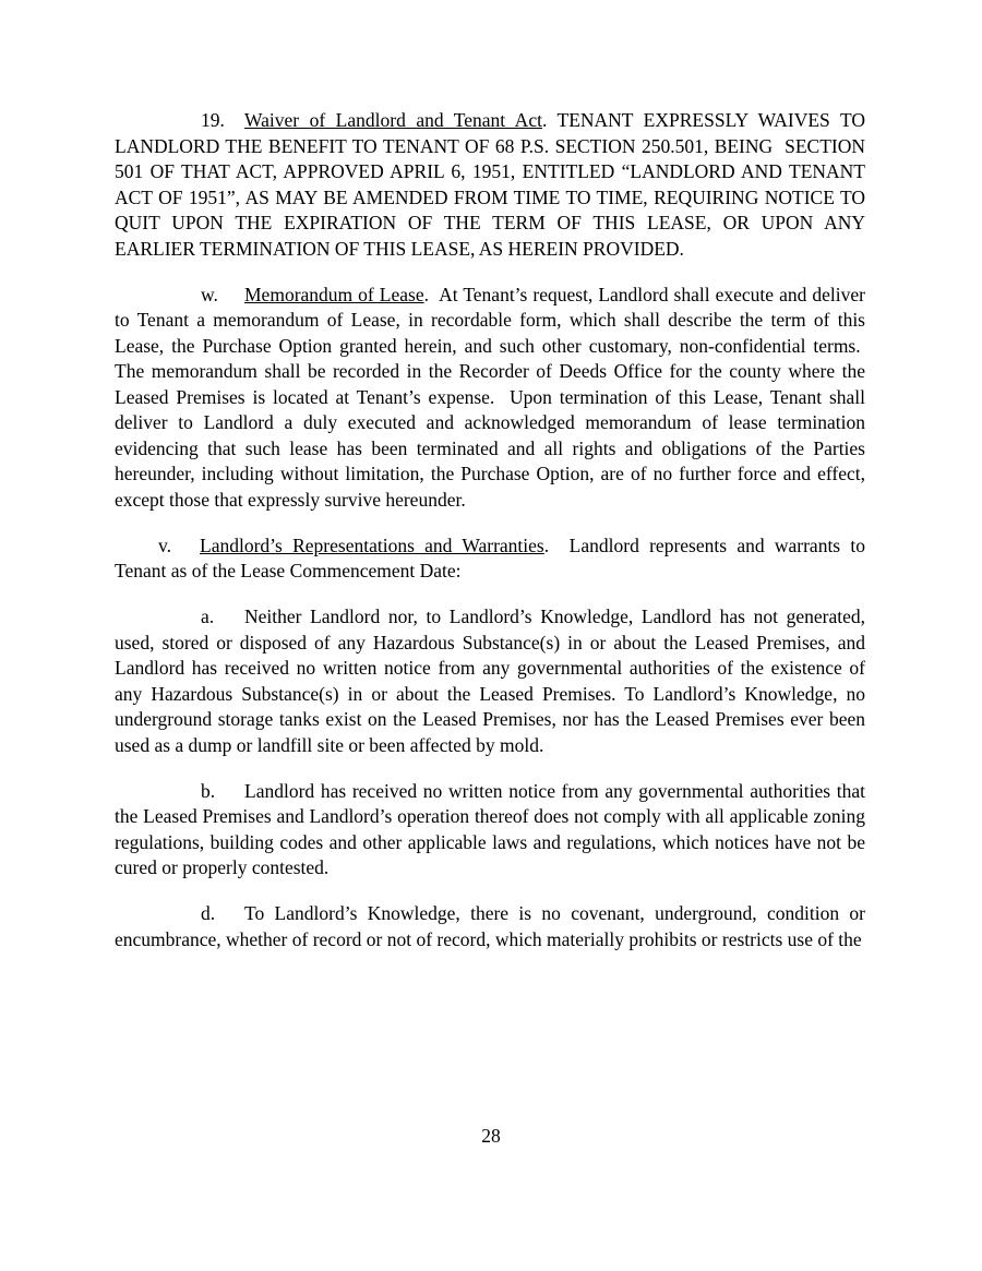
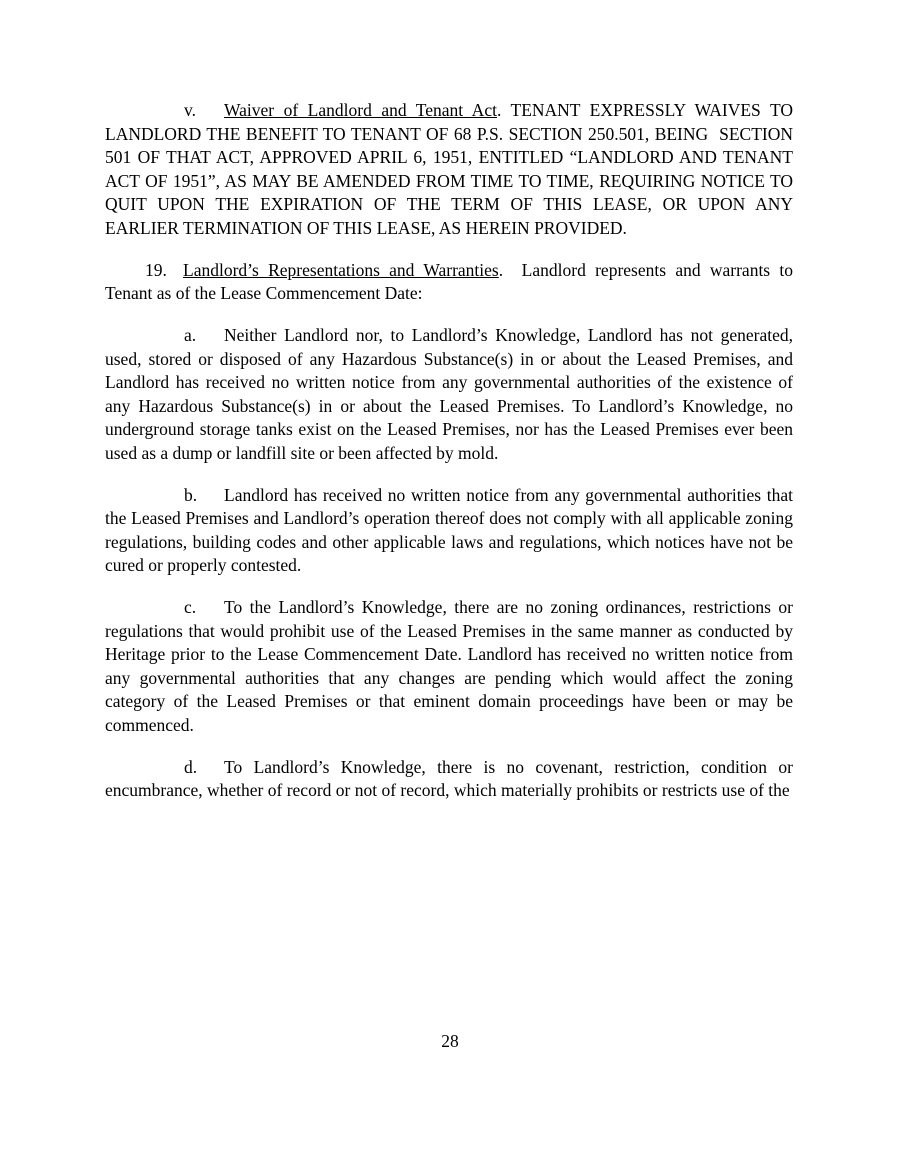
- 19. Waiver of Landlord and Tenant Act. TENANT EXPRESSLY WAIVES TO LANDLORD THE BENEFIT TO TENANT OF 68 P.S. SECTION 250.501, BEING SECTION 501 OF THAT ACT, APPROVED APRIL 6, 1951, ENTITLED “LANDLORD AND TENANT ACT OF 1951”, AS MAY BE AMENDED FROM TIME TO TIME, REQUIRING NOTICE TO QUIT UPON THE EXPIRATION OF THE TERM OF THIS LEASE, OR UPON ANY EARLIER TERMINATION OF THIS LEASE, AS HEREIN PROVIDED.
+ v. Waiver of Landlord and Tenant Act. TENANT EXPRESSLY WAIVES TO LANDLORD THE BENEFIT TO TENANT OF 68 P.S. SECTION 250.501, BEING SECTION 501 OF THAT ACT, APPROVED APRIL 6, 1951, ENTITLED “LANDLORD AND TENANT ACT OF 1951”, AS MAY BE AMENDED FROM TIME TO TIME, REQUIRING NOTICE TO QUIT UPON THE EXPIRATION OF THE TERM OF THIS LEASE, OR UPON ANY EARLIER TERMINATION OF THIS LEASE, AS HEREIN PROVIDED.
- w. Memorandum of Lease. At Tenant’s request, Landlord shall execute and deliver to Tenant a memorandum of Lease, in recordable form, which shall describe the term of this Lease, the Purchase Option granted herein, and such other customary, non-confidential terms. The memorandum shall be recorded in the Recorder of Deeds Office for the county where the Leased Premises is located at Tenant’s expense. Upon termination of this Lease, Tenant shall deliver to Landlord a duly executed and acknowledged memorandum of lease termination evidencing that such lease has been terminated and all rights and obligations of the Parties hereunder, including without limitation, the Purchase Option, are of no further force and effect, except those that expressly survive hereunder.
- v. Landlord’s Representations and Warranties. Landlord represents and warrants to Tenant as of the Lease Commencement Date:
+ 19. Landlord’s Representations and Warranties. Landlord represents and warrants to Tenant as of the Lease Commencement Date:
  a. Neither Landlord nor, to Landlord’s Knowledge, Landlord has not generated, used, stored or disposed of any Hazardous Substance(s) in or about the Leased Premises, and Landlord has received no written notice from any governmental authorities of the existence of any Hazardous Substance(s) in or about the Leased Premises. To Landlord’s Knowledge, no underground storage tanks exist on the Leased Premises, nor has the Leased Premises ever been used as a dump or landfill site or been affected by mold.
  b. Landlord has received no written notice from any governmental authorities that the Leased Premises and Landlord’s operation thereof does not comply with all applicable zoning regulations, building codes and other applicable laws and regulations, which notices have not be cured or properly contested.
+ c. To the Landlord’s Knowledge, there are no zoning ordinances, restrictions or regulations that would prohibit use of the Leased Premises in the same manner as conducted by Heritage prior to the Lease Commencement Date. Landlord has received no written notice from any governmental authorities that any changes are pending which would affect the zoning category of the Leased Premises or that eminent domain proceedings have been or may be commenced.
- d. To Landlord’s Knowledge, there is no covenant, underground, condition or encumbrance, whether of record or not of record, which materially prohibits or restricts use of the
+ d. To Landlord’s Knowledge, there is no covenant, restriction, condition or encumbrance, whether of record or not of record, which materially prohibits or restricts use of the
  28
